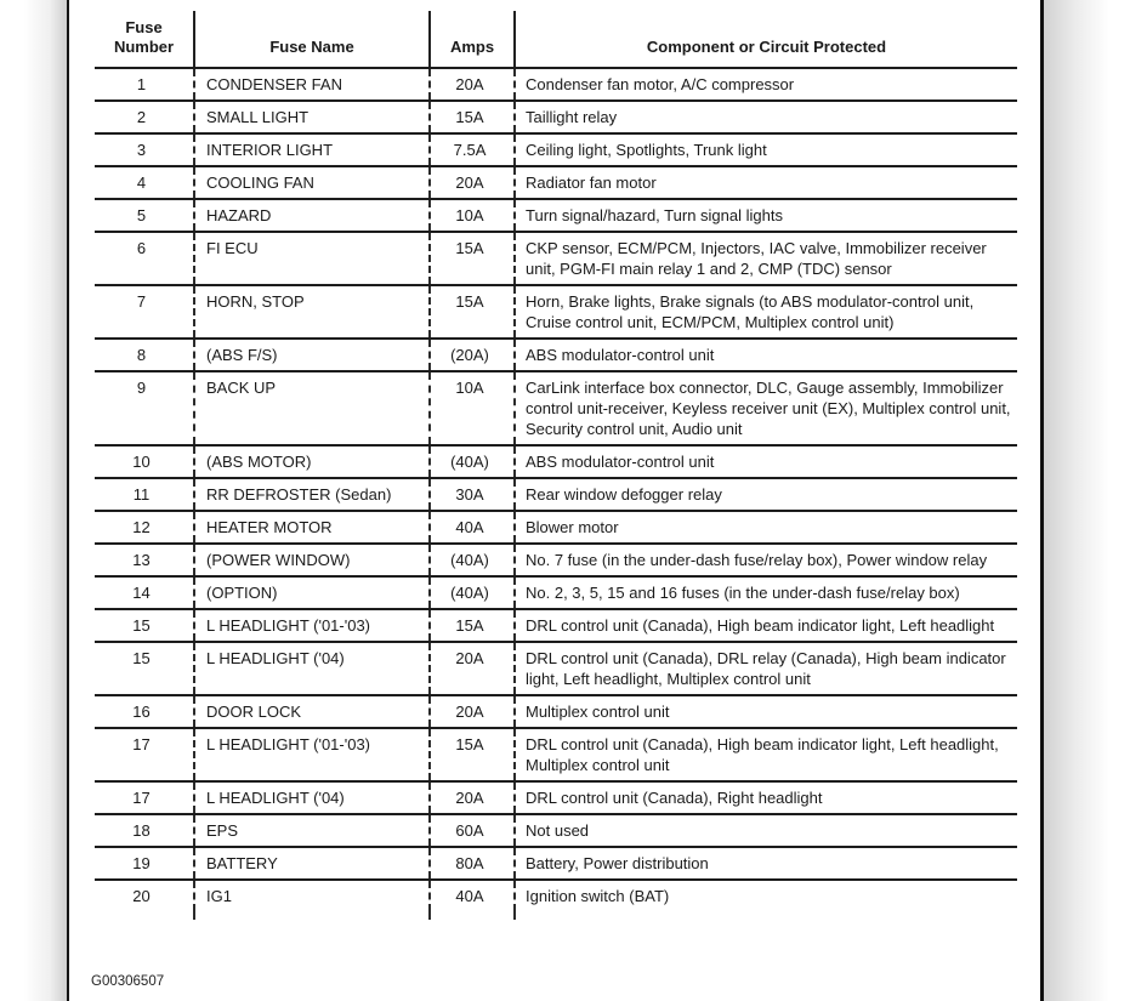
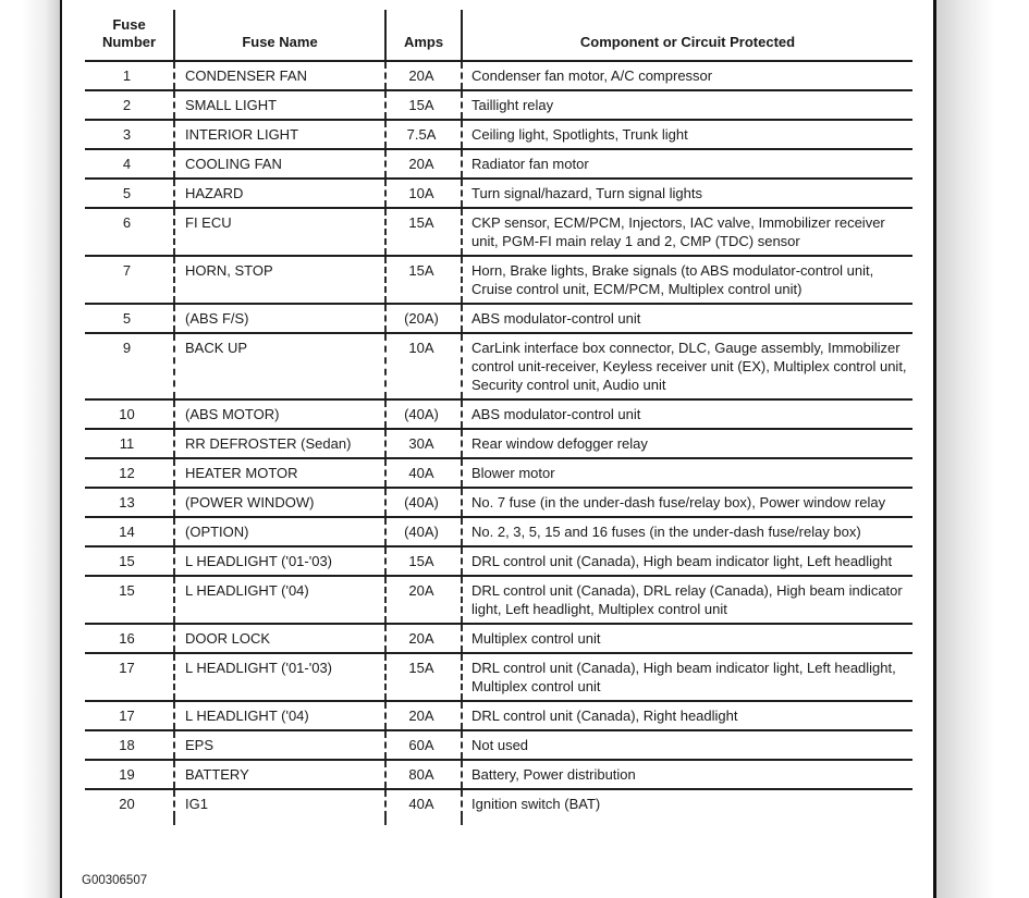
  Fuse Number	Fuse Name	Amps	Component or Circuit Protected
  1	CONDENSER FAN	20A	Condenser fan motor, A/C compressor
  2	SMALL LIGHT	15A	Taillight relay
  3	INTERIOR LIGHT	7.5A	Ceiling light, Spotlights, Trunk light
  4	COOLING FAN	20A	Radiator fan motor
  5	HAZARD	10A	Turn signal/hazard, Turn signal lights
  6	FI ECU	15A	CKP sensor, ECM/PCM, Injectors, IAC valve, Immobilizer receiver unit, PGM-FI main relay 1 and 2, CMP (TDC) sensor
  7	HORN, STOP	15A	Horn, Brake lights, Brake signals (to ABS modulator-control unit, Cruise control unit, ECM/PCM, Multiplex control unit)
- 8	(ABS F/S)	(20A)	ABS modulator-control unit
+ 5	(ABS F/S)	(20A)	ABS modulator-control unit
  9	BACK UP	10A	CarLink interface box connector, DLC, Gauge assembly, Immobilizer control unit-receiver, Keyless receiver unit (EX), Multiplex control unit, Security control unit, Audio unit
  10	(ABS MOTOR)	(40A)	ABS modulator-control unit
  11	RR DEFROSTER (Sedan)	30A	Rear window defogger relay
  12	HEATER MOTOR	40A	Blower motor
  13	(POWER WINDOW)	(40A)	No. 7 fuse (in the under-dash fuse/relay box), Power window relay
  14	(OPTION)	(40A)	No. 2, 3, 5, 15 and 16 fuses (in the under-dash fuse/relay box)
  15	L HEADLIGHT ('01-'03)	15A	DRL control unit (Canada), High beam indicator light, Left headlight
  15	L HEADLIGHT ('04)	20A	DRL control unit (Canada), DRL relay (Canada), High beam indicator light, Left headlight, Multiplex control unit
  16	DOOR LOCK	20A	Multiplex control unit
  17	L HEADLIGHT ('01-'03)	15A	DRL control unit (Canada), High beam indicator light, Left headlight, Multiplex control unit
  17	L HEADLIGHT ('04)	20A	DRL control unit (Canada), Right headlight
  18	EPS	60A	Not used
  19	BATTERY	80A	Battery, Power distribution
  20	IG1	40A	Ignition switch (BAT)
  G00306507
